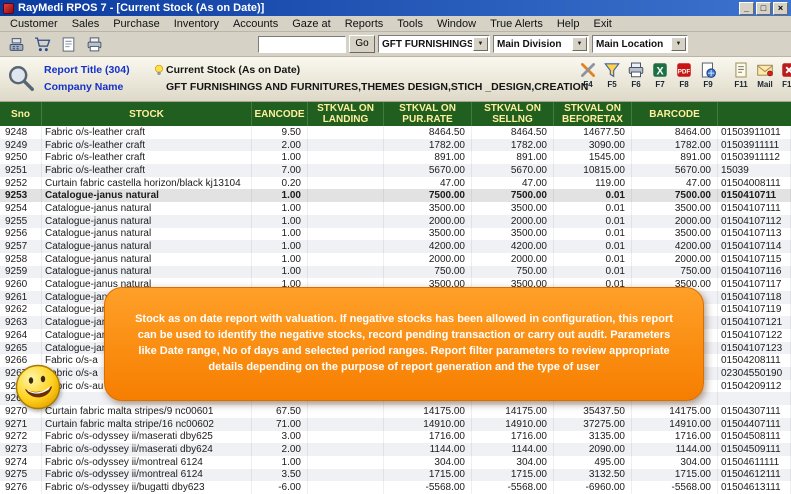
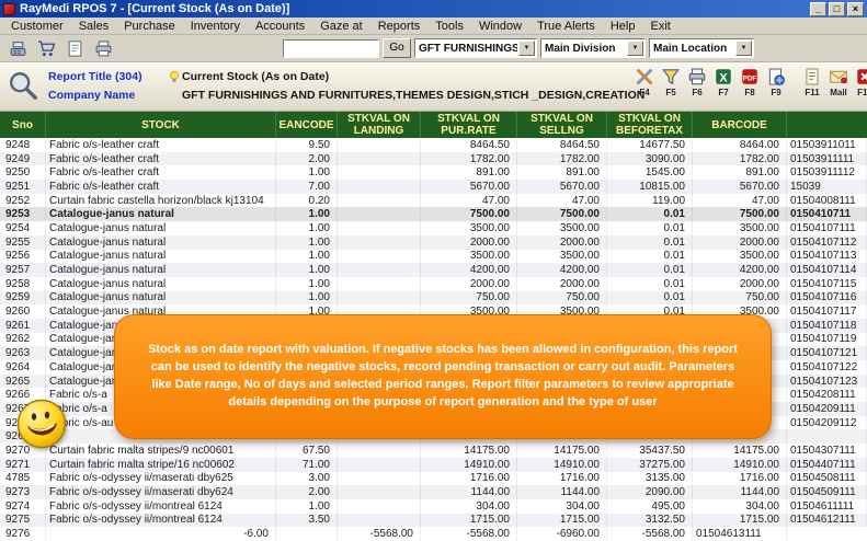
  RayMedi RPOS 7 - [Current Stock (As on Date)]
  _
  □
  ×
  Customer
  Sales
  Purchase
  Inventory
  Accounts
  Gaze at
  Reports
  Tools
  Window
  True Alerts
  Help
  Exit
  Go
  GFT FURNISHINGS
  Main Division
  Main Location
  Report Title (304)
  Current Stock (As on Date)
  Company Name
  GFT FURNISHINGS AND FURNITURES,THEMES DESIGN,STICH _DESIGN,CREATION
  F4
  F5
  F6
  X
  F7
  F8
  F9
  F11
  Mail
  Sno
  STOCK
  EANCODE
  STKVAL ON
  LANDING
  STKVAL ON
  PUR.RATE
  STKVAL ON
  SELLNG
  STKVAL ON
  BEFORETAX
  BARCODE
  9248
  Fabric o/s-leather craft
  9.50
  8464.50
  8464.50
  14677.50
  8464.00
  01503911011
  9249
  Fabric o/s-leather craft
  2.00
  1782.00
  1782.00
  3090.00
  1782.00
  01503911111
  9250
  Fabric o/s-leather craft
  1.00
  891.00
  891.00
  1545.00
  891.00
  01503911112
  9251
  Fabric o/s-leather craft
  7.00
  5670.00
  5670.00
  10815.00
  5670.00
  15039
  9252
  Curtain fabric castella horizon/black kj13104
  0.20
  47.00
  47.00
  119.00
  47.00
  01504008111
  9253
  Catalogue-janus natural
  1.00
  7500.00
  7500.00
  0.01
  7500.00
  0150410711
  9254
  Catalogue-janus natural
  1.00
  3500.00
  3500.00
  0.01
  3500.00
  01504107111
  9255
  Catalogue-janus natural
  1.00
  2000.00
  2000.00
  0.01
  2000.00
  01504107112
  9256
  Catalogue-janus natural
  1.00
  3500.00
  3500.00
  0.01
  3500.00
  01504107113
  9257
  Catalogue-janus natural
  1.00
  4200.00
  4200.00
  0.01
  4200.00
  01504107114
  9258
  Catalogue-janus natural
  1.00
  2000.00
  2000.00
  0.01
  2000.00
  01504107115
  9259
  Catalogue-janus natural
  1.00
  750.00
  750.00
  0.01
  750.00
  01504107116
  9260
  Catalogue-janus natural
  1.00
  3500.00
  3500.00
  0.01
  3500.00
  01504107117
  9261
  01504107118
  9262
  01504107119
  9263
  01504107121
  9264
  01504107122
  9265
  01504107123
  9266
  Fabric o/s-a
  01504208111
  926
  bric o/s-a
- 02304550190
+ 01504209111
  ric o/s-au
  01504209112
  926
  9270
  Curtain fabric malta stripes/9 nc00601
  67.50
  14175.00
  14175.00
  35437.50
  14175.00
  01504307111
  9271
  Curtain fabric malta stripe/16 nc00602
  71.00
  14910.00
  14910.00
  37275.00
  14910.00
  01504407111
- 9272
+ 4785
  Fabric o/s-odyssey ii/maserati dby625
  3.00
  1716.00
  1716.00
  3135.00
  1716.00
  01504508111
  9273
  Fabric o/s-odyssey ii/maserati dby624
  2.00
  1144.00
  1144.00
  2090.00
  1144.00
  01504509111
  9274
  Fabric o/s-odyssey ii/montreal 6124
  1.00
  304.00
  304.00
  495.00
  304.00
  01504611111
  9275
  Fabric o/s-odyssey ii/montreal 6124
  3.50
  1715.00
  1715.00
  3132.50
  1715.00
  01504612111
  9276
- Fabric o/s-odyssey ii/bugatti dby623
  -6.00
  -5568.00
  -5568.00
  -6960.00
  -5568.00
  01504613111
  Stock as on date report with valuation. If negative stocks has been allowed in configuration, this report can be used to identify the negative stocks, record pending transaction or carry out audit. Parameters like Date range, No of days and selected period ranges. Report filter parameters to review appropriate details depending on the purpose of report generation and the type of user
